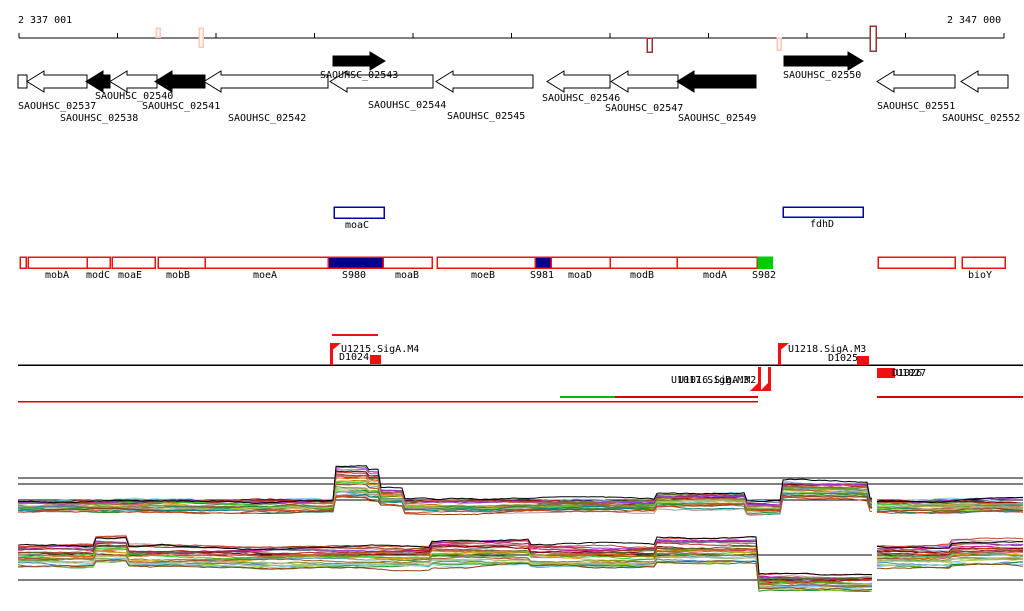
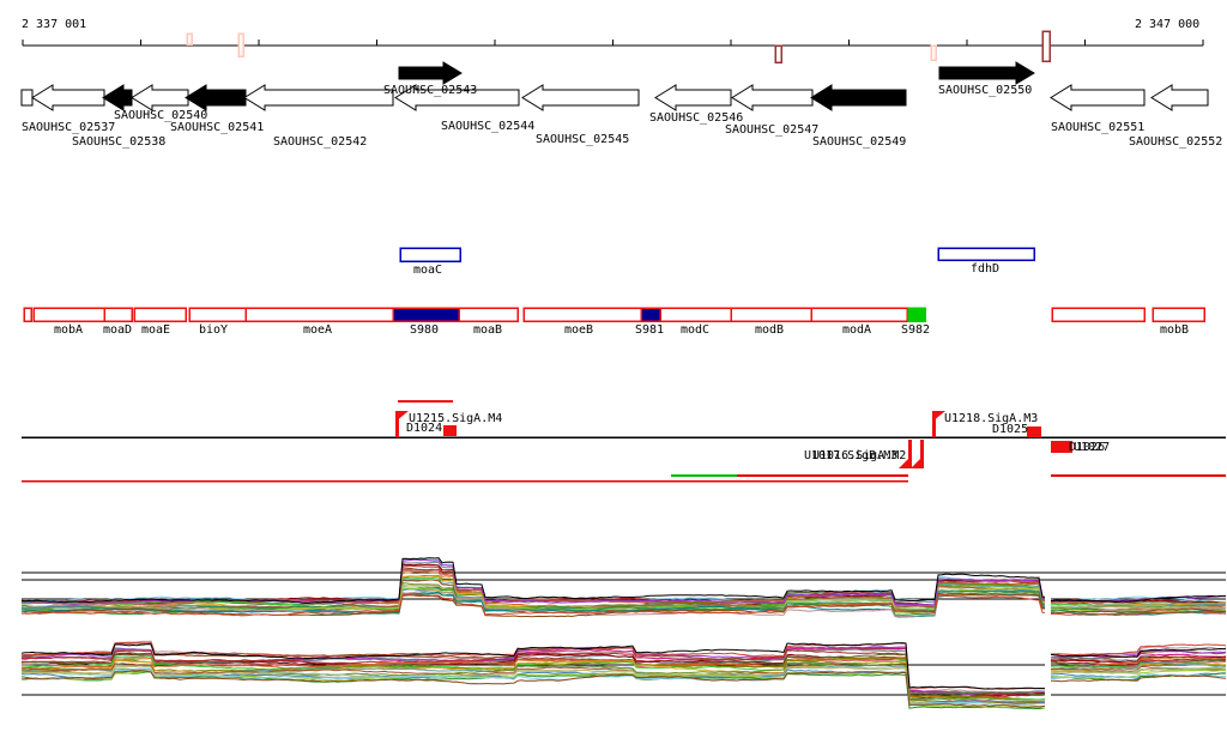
  2 337 001
  2 347 000
  SAOUHSC_02537
  SAOUHSC_02538
  SAOUHSC_02540
  SAOUHSC_02541
  SAOUHSC_02542
  SAOUHSC_02544
  SAOUHSC_02545
  SAOUHSC_02546
  SAOUHSC_02547
  SAOUHSC_02549
  SAOUHSC_02543
  SAOUHSC_02550
  SAOUHSC_02551
  SAOUHSC_02552
  moaC
  fdhD
  mobA
- modC
+ moaD
  moaE
- mobB
+ bioY
  moeA
  S980
  moaB
  moeB
  S981
- moaD
+ modC
  modB
  modA
  S982
- bioY
+ mobB
  U1215.SigA.M4
  D1024
  U1218.SigA.M3
  D1025
  U1016.SigA.M2
  U1017.SigB.M3
  D1026
  U1027
